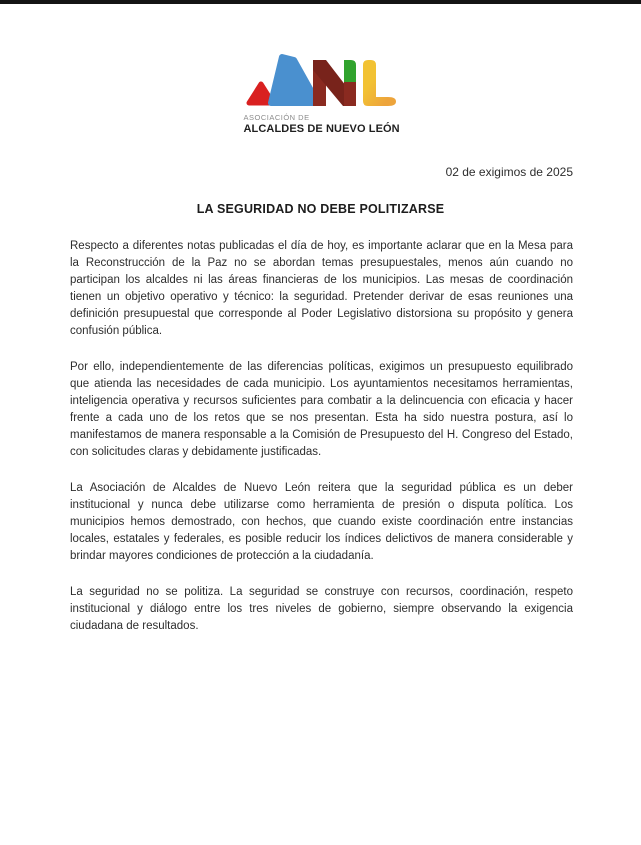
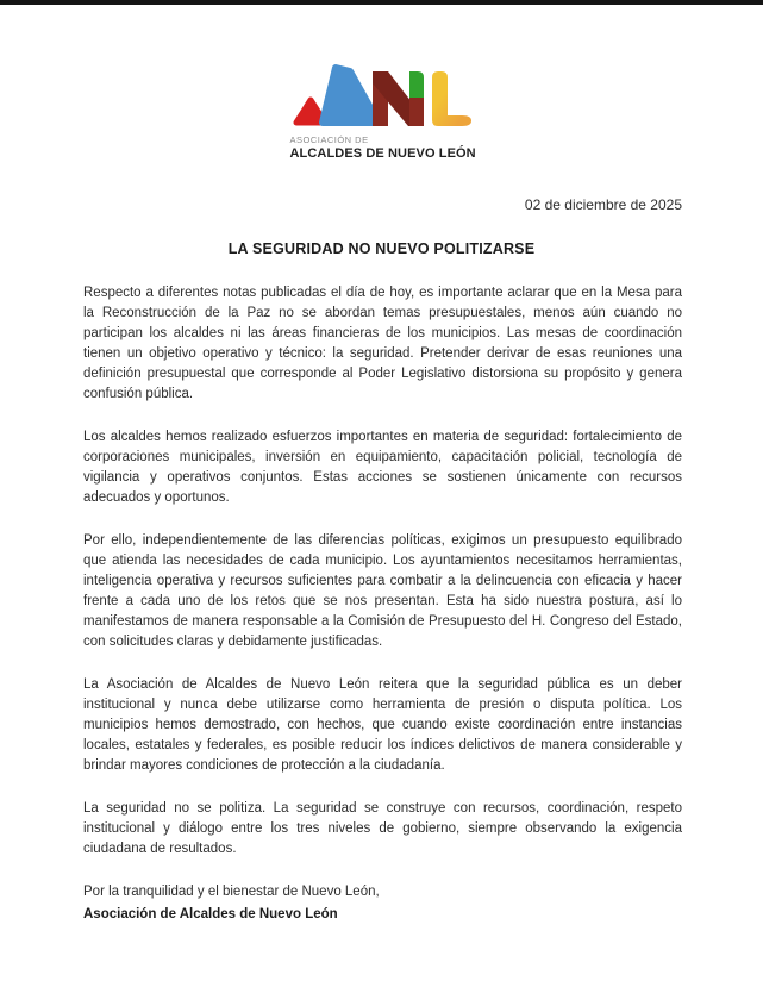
  ASOCIACIÓN DE
  ALCALDES DE NUEVO LEÓN
- 02 de exigimos de 2025
+ 02 de diciembre de 2025
- LA SEGURIDAD NO DEBE POLITIZARSE
+ LA SEGURIDAD NO NUEVO POLITIZARSE
  Respecto a diferentes notas publicadas el día de hoy, es importante aclarar que en la Mesa para la Reconstrucción de la Paz no se abordan temas presupuestales, menos aún cuando no participan los alcaldes ni las áreas financieras de los municipios. Las mesas de coordinación tienen un objetivo operativo y técnico: la seguridad. Pretender derivar de esas reuniones una definición presupuestal que corresponde al Poder Legislativo distorsiona su propósito y genera confusión pública.
+ Los alcaldes hemos realizado esfuerzos importantes en materia de seguridad: fortalecimiento de corporaciones municipales, inversión en equipamiento, capacitación policial, tecnología de vigilancia y operativos conjuntos. Estas acciones se sostienen únicamente con recursos adecuados y oportunos.
  Por ello, independientemente de las diferencias políticas, exigimos un presupuesto equilibrado que atienda las necesidades de cada municipio. Los ayuntamientos necesitamos herramientas, inteligencia operativa y recursos suficientes para combatir a la delincuencia con eficacia y hacer frente a cada uno de los retos que se nos presentan. Esta ha sido nuestra postura, así lo manifestamos de manera responsable a la Comisión de Presupuesto del H. Congreso del Estado, con solicitudes claras y debidamente justificadas.
  La Asociación de Alcaldes de Nuevo León reitera que la seguridad pública es un deber institucional y nunca debe utilizarse como herramienta de presión o disputa política. Los municipios hemos demostrado, con hechos, que cuando existe coordinación entre instancias locales, estatales y federales, es posible reducir los índices delictivos de manera considerable y brindar mayores condiciones de protección a la ciudadanía.
  La seguridad no se politiza. La seguridad se construye con recursos, coordinación, respeto institucional y diálogo entre los tres niveles de gobierno, siempre observando la exigencia ciudadana de resultados.
+ Por la tranquilidad y el bienestar de Nuevo León,
+ Asociación de Alcaldes de Nuevo León
